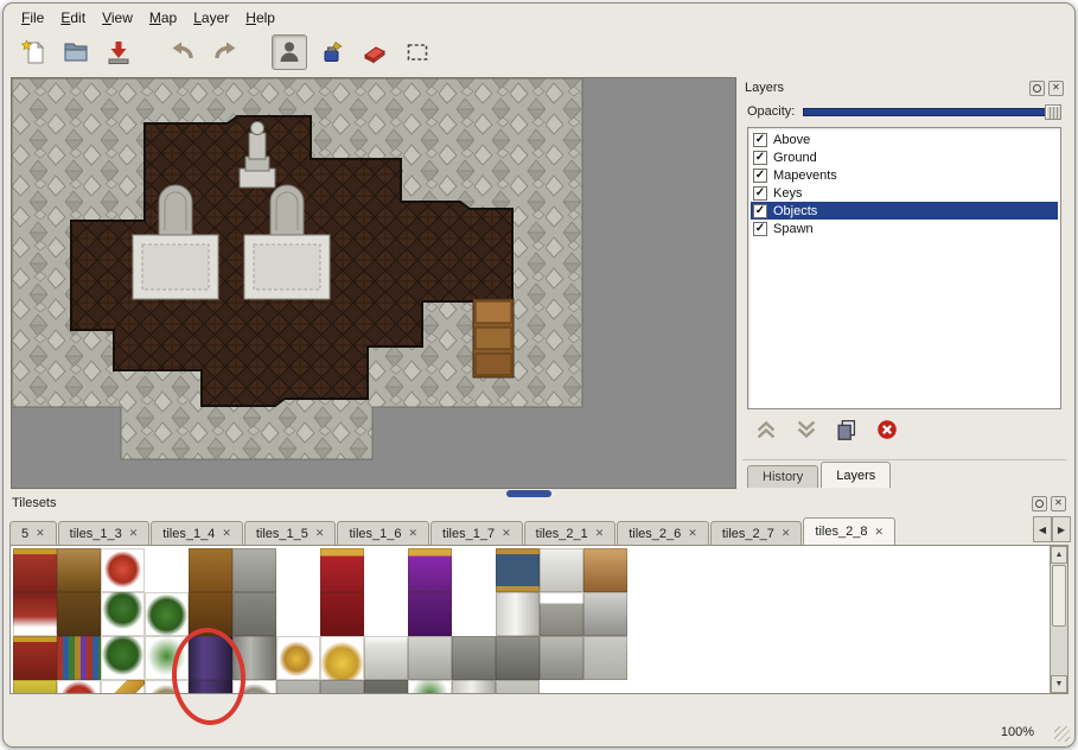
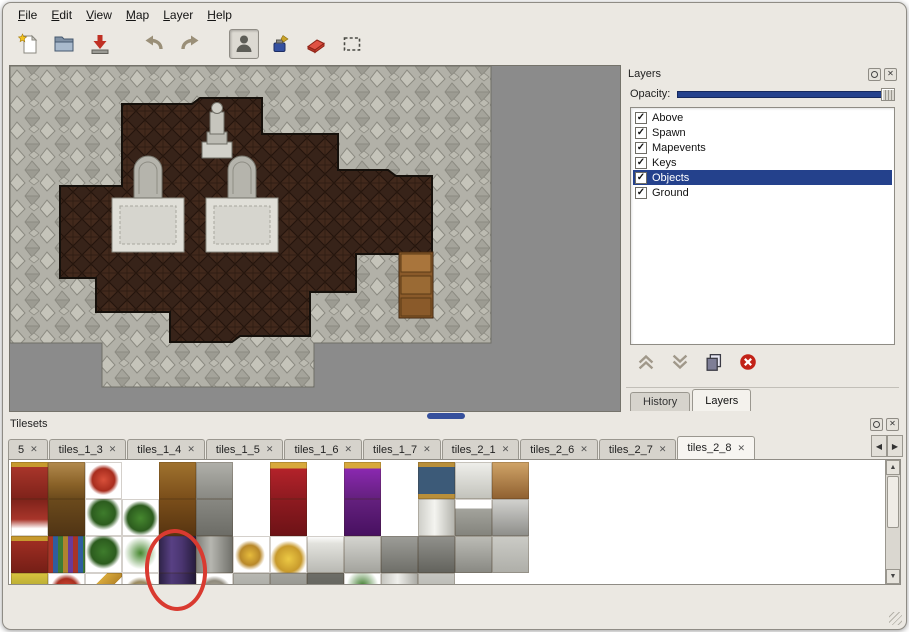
  File
  Edit
  View
  Map
  Layer
  Help
  Layers
  ✕
  Opacity:
  ✓
  Above
  ✓
- Ground
+ Spawn
  ✓
  Mapevents
  ✓
  Keys
  ✓
  Objects
  ✓
- Spawn
+ Ground
  History
  Layers
  Tilesets
  ✕
  5
  ✕
  tiles_1_3
  ✕
  tiles_1_4
  ✕
  tiles_1_5
  ✕
  tiles_1_6
  ✕
  tiles_1_7
  ✕
  tiles_2_1
  ✕
  tiles_2_6
  ✕
  tiles_2_7
  ✕
  tiles_2_8
  ✕
  ◀
  ▶
- 100%
